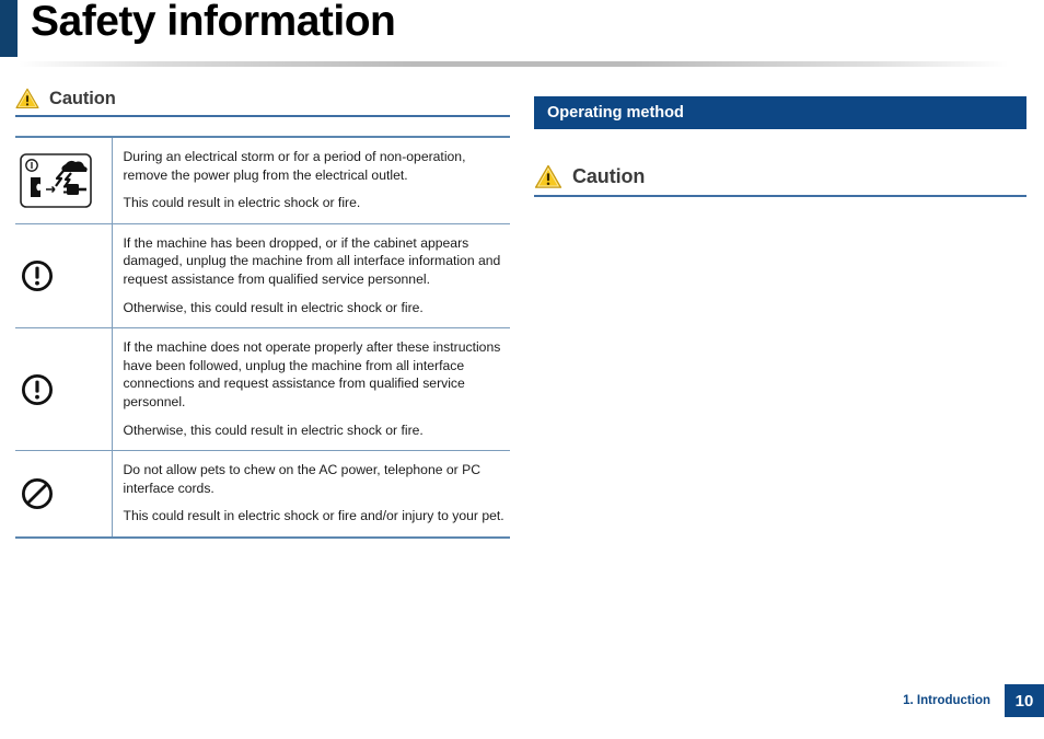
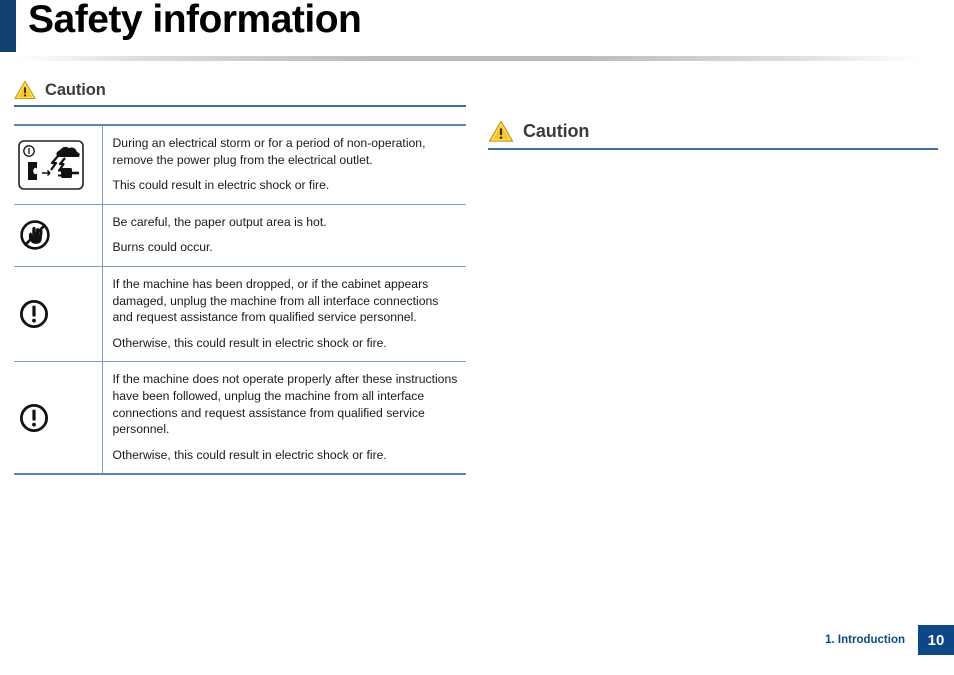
  Safety information
  Caution
  	During an electrical storm or for a period of non-operation, remove the power plug from the electrical outlet. This could result in electric shock or fire.
+ 	Be careful, the paper output area is hot. Burns could occur.
- 	If the machine has been dropped, or if the cabinet appears damaged, unplug the machine from all interface information and request assistance from qualified service personnel. Otherwise, this could result in electric shock or fire.
+ 	If the machine has been dropped, or if the cabinet appears damaged, unplug the machine from all interface connections and request assistance from qualified service personnel. Otherwise, this could result in electric shock or fire.
  	If the machine does not operate properly after these instructions have been followed, unplug the machine from all interface connections and request assistance from qualified service personnel. Otherwise, this could result in electric shock or fire.
- 	Do not allow pets to chew on the AC power, telephone or PC interface cords. This could result in electric shock or fire and/or injury to your pet.
- Operating method
  Caution
  1. Introduction
  10
